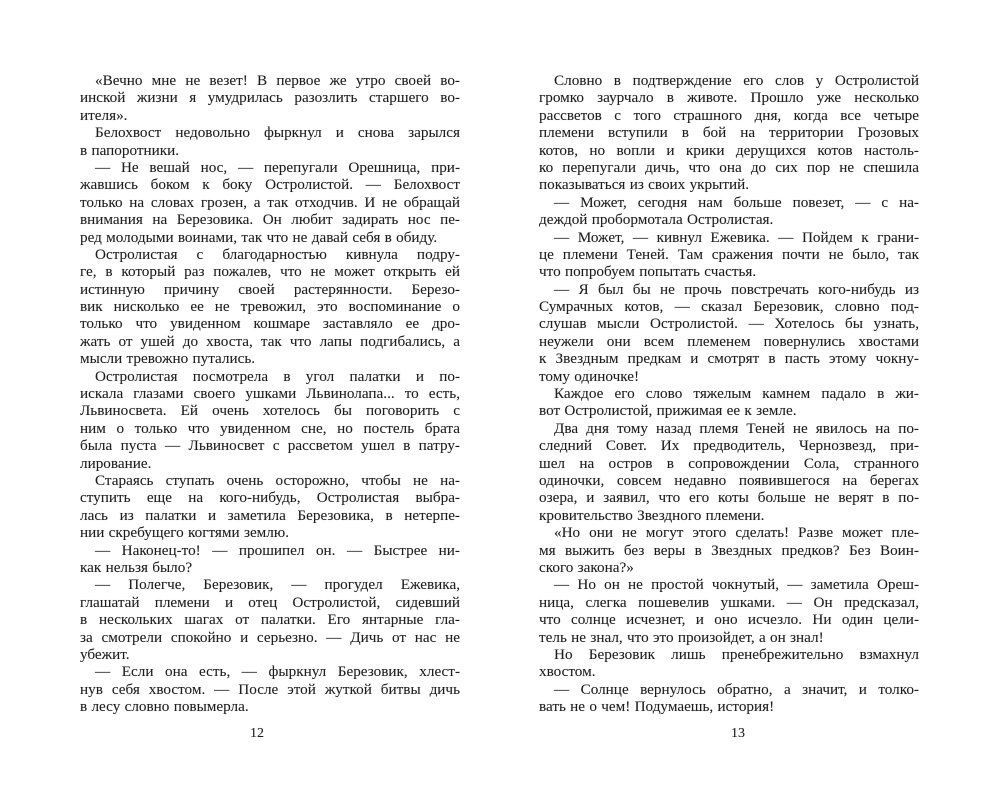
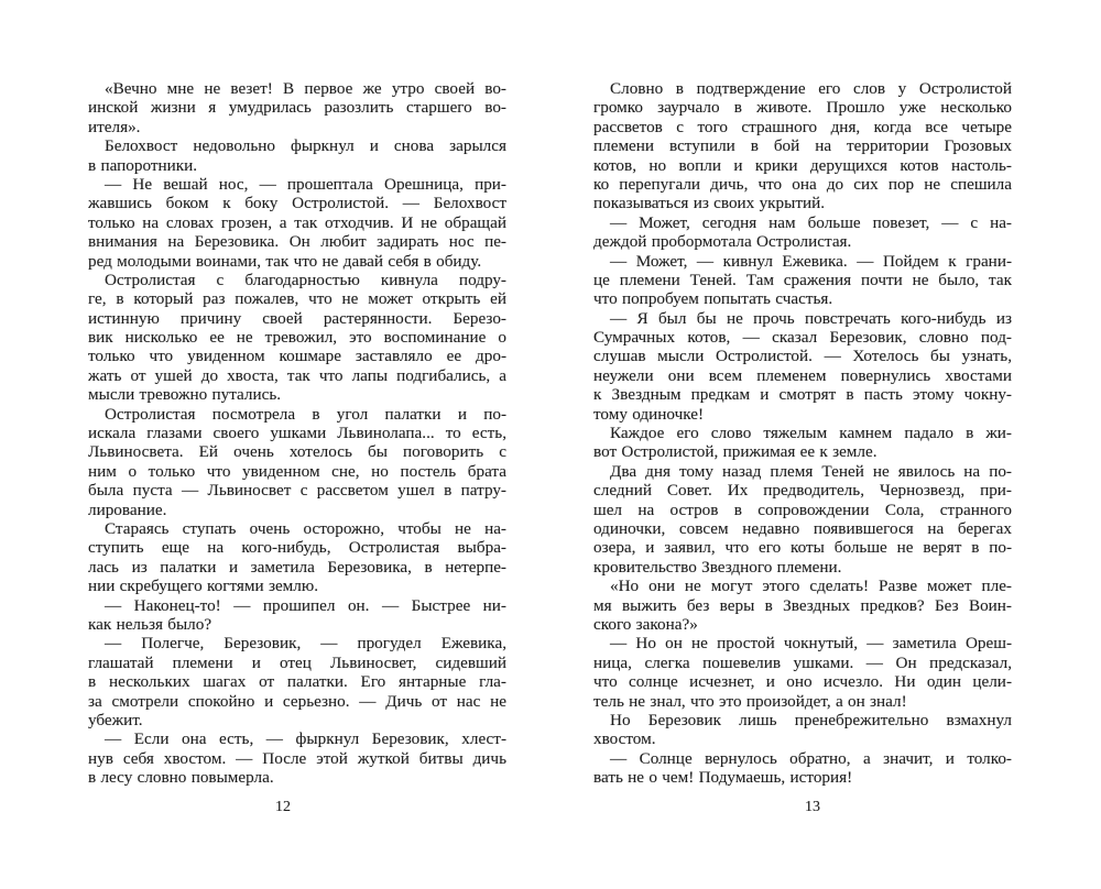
  «Вечно мне не везет! В первое же утро своей во-
  инской жизни я умудрилась разозлить старшего во-
  ителя».
  Белохвост недовольно фыркнул и снова зарылся
  в папоротники.
- — Не вешай нос, — перепугали Орешница, при-
+ — Не вешай нос, — прошептала Орешница, при-
  жавшись боком к боку Остролистой. — Белохвост
  только на словах грозен, а так отходчив. И не обращай
  внимания на Березовика. Он любит задирать нос пе-
  ред молодыми воинами, так что не давай себя в обиду.
  Остролистая с благодарностью кивнула подру-
  ге, в который раз пожалев, что не может открыть ей
  истинную причину своей растерянности. Березо-
  вик нисколько ее не тревожил, это воспоминание о
  только что увиденном кошмаре заставляло ее дро-
  жать от ушей до хвоста, так что лапы подгибались, а
  мысли тревожно путались.
  Остролистая посмотрела в угол палатки и по-
  искала глазами своего ушками Львинолапа... то есть,
  Львиносвета. Ей очень хотелось бы поговорить с
  ним о только что увиденном сне, но постель брата
  была пуста — Львиносвет с рассветом ушел в патру-
  лирование.
  Стараясь ступать очень осторожно, чтобы не на-
  ступить еще на кого-нибудь, Остролистая выбра-
  лась из палатки и заметила Березовика, в нетерпе-
  нии скребущего когтями землю.
  — Наконец-то! — прошипел он. — Быстрее ни-
  как нельзя было?
  — Полегче, Березовик, — прогудел Ежевика,
- глашатай племени и отец Остролистой, сидевший
+ глашатай племени и отец Львиносвет, сидевший
  в нескольких шагах от палатки. Его янтарные гла-
  за смотрели спокойно и серьезно. — Дичь от нас не
  убежит.
  — Если она есть, — фыркнул Березовик, хлест-
  нув себя хвостом. — После этой жуткой битвы дичь
  в лесу словно повымерла.
  Словно в подтверждение его слов у Остролистой
  громко заурчало в животе. Прошло уже несколько
  рассветов с того страшного дня, когда все четыре
  племени вступили в бой на территории Грозовых
  котов, но вопли и крики дерущихся котов настоль-
  ко перепугали дичь, что она до сих пор не спешила
  показываться из своих укрытий.
  — Может, сегодня нам больше повезет, — с на-
  деждой пробормотала Остролистая.
  — Может, — кивнул Ежевика. — Пойдем к грани-
  це племени Теней. Там сражения почти не было, так
  что попробуем попытать счастья.
  — Я был бы не прочь повстречать кого-нибудь из
  Сумрачных котов, — сказал Березовик, словно под-
  слушав мысли Остролистой. — Хотелось бы узнать,
  неужели они всем племенем повернулись хвостами
  к Звездным предкам и смотрят в пасть этому чокну-
  тому одиночке!
  Каждое его слово тяжелым камнем падало в жи-
  вот Остролистой, прижимая ее к земле.
  Два дня тому назад племя Теней не явилось на по-
  следний Совет. Их предводитель, Чернозвезд, при-
  шел на остров в сопровождении Сола, странного
  одиночки, совсем недавно появившегося на берегах
  озера, и заявил, что его коты больше не верят в по-
  кровительство Звездного племени.
  «Но они не могут этого сделать! Разве может пле-
  мя выжить без веры в Звездных предков? Без Воин-
  ского закона?»
  — Но он не простой чокнутый, — заметила Ореш-
  ница, слегка пошевелив ушками. — Он предсказал,
  что солнце исчезнет, и оно исчезло. Ни один цели-
  тель не знал, что это произойдет, а он знал!
  Но Березовик лишь пренебрежительно взмахнул
  хвостом.
  — Солнце вернулось обратно, а значит, и толко-
  вать не о чем! Подумаешь, история!
  12
  13
